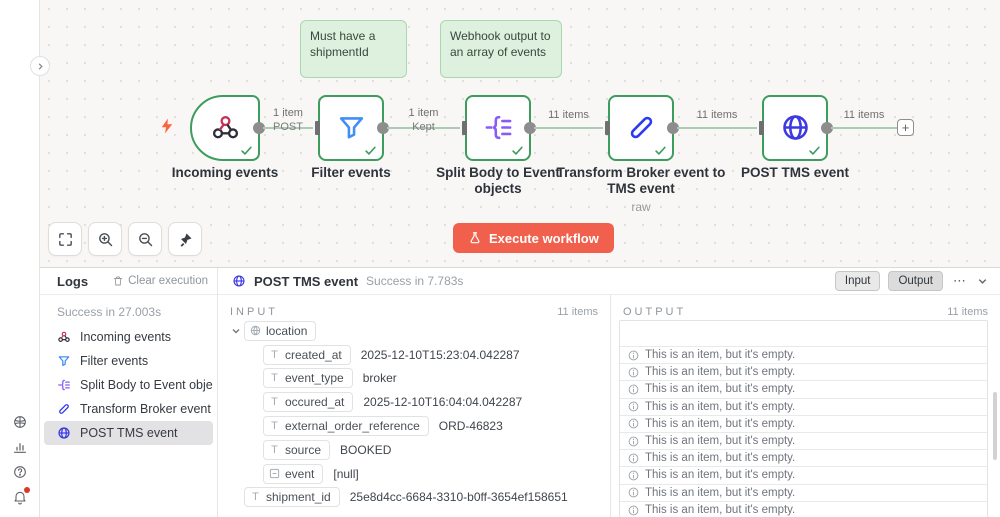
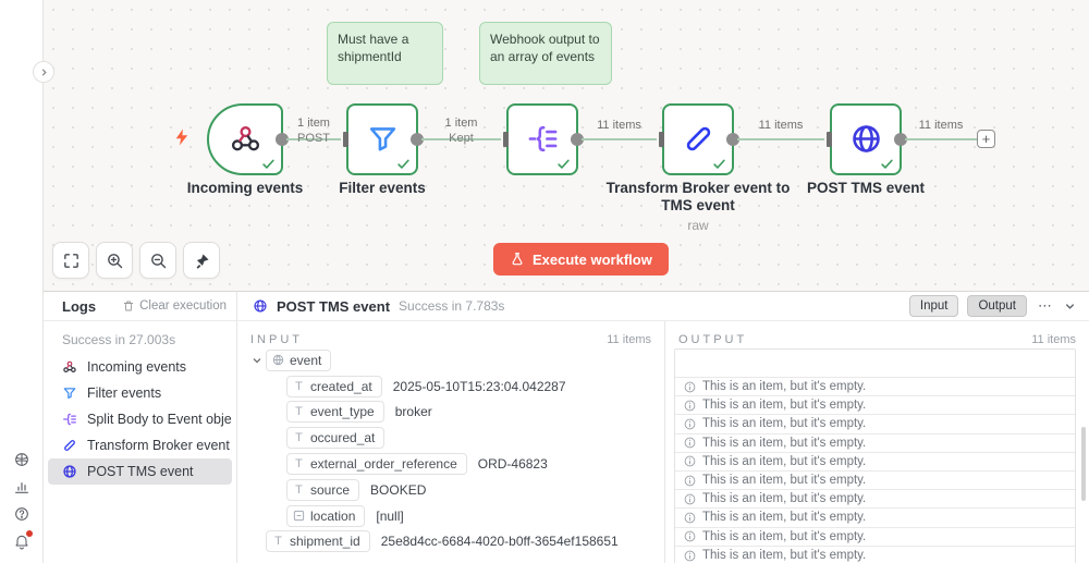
  Must have a shipmentId
  Webhook output to an array of events
  1 item
  POST
  1 item
  Kept
  11 items
  11 items
  11 items
  +
  Incoming events
  Filter events
- Split Body to Event objects
  Transform Broker event to TMS event
  raw
  POST TMS event
  Execute workflow
  Logs
  Clear execution
  Success in 27.003s
  Incoming events
  Filter events
  Split Body to Event obje
  Transform Broker event
  POST TMS event
  POST TMS event
  Success in 7.783s
  Input
  Output
  ⋯
  INPUT
  11 items
- location
+ event
  T
  created_at
- 2025-12-10T15:23:04.042287
+ 2025-05-10T15:23:04.042287
  T
  event_type
  broker
  T
  occured_at
- 2025-12-10T16:04:04.042287
  T
  external_order_reference
  ORD-46823
  T
  source
  BOOKED
- event
+ location
  [null]
  T
  shipment_id
- 25e8d4cc-6684-3310-b0ff-3654ef158651
+ 25e8d4cc-6684-4020-b0ff-3654ef158651
  OUTPUT
  11 items
  This is an item, but it's empty.
  This is an item, but it's empty.
  This is an item, but it's empty.
  This is an item, but it's empty.
  This is an item, but it's empty.
  This is an item, but it's empty.
  This is an item, but it's empty.
  This is an item, but it's empty.
  This is an item, but it's empty.
  This is an item, but it's empty.
